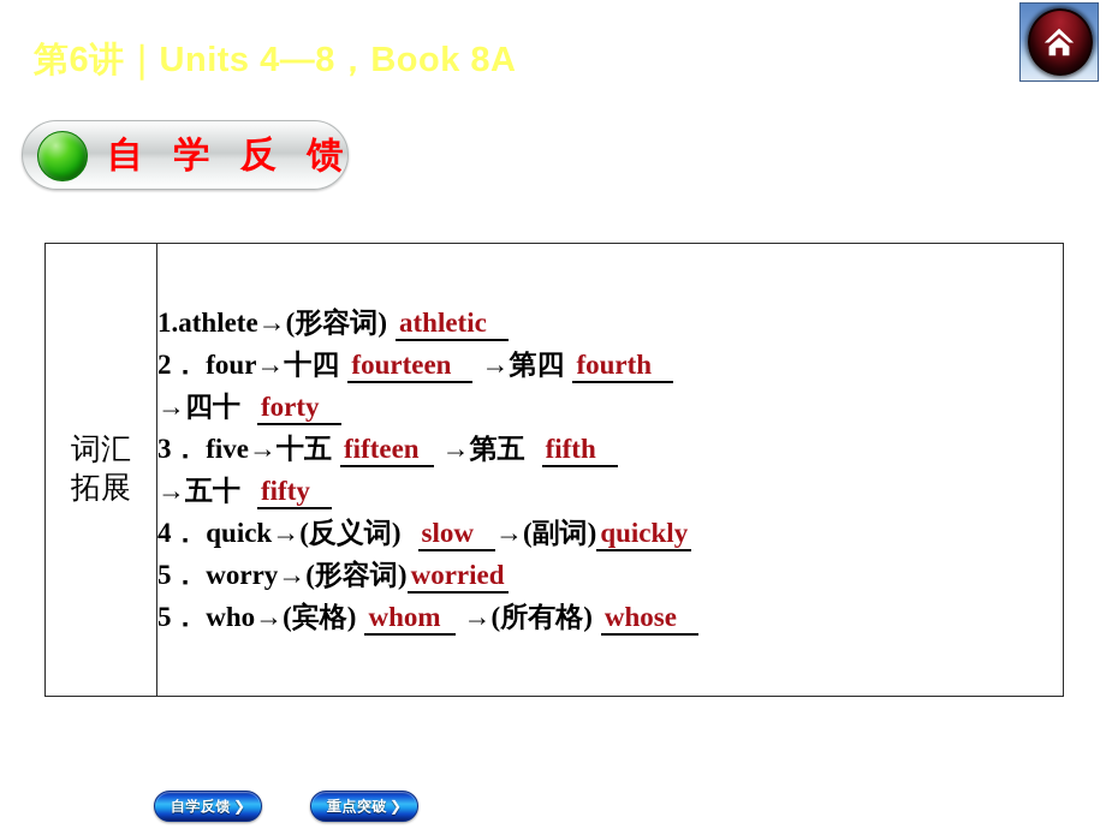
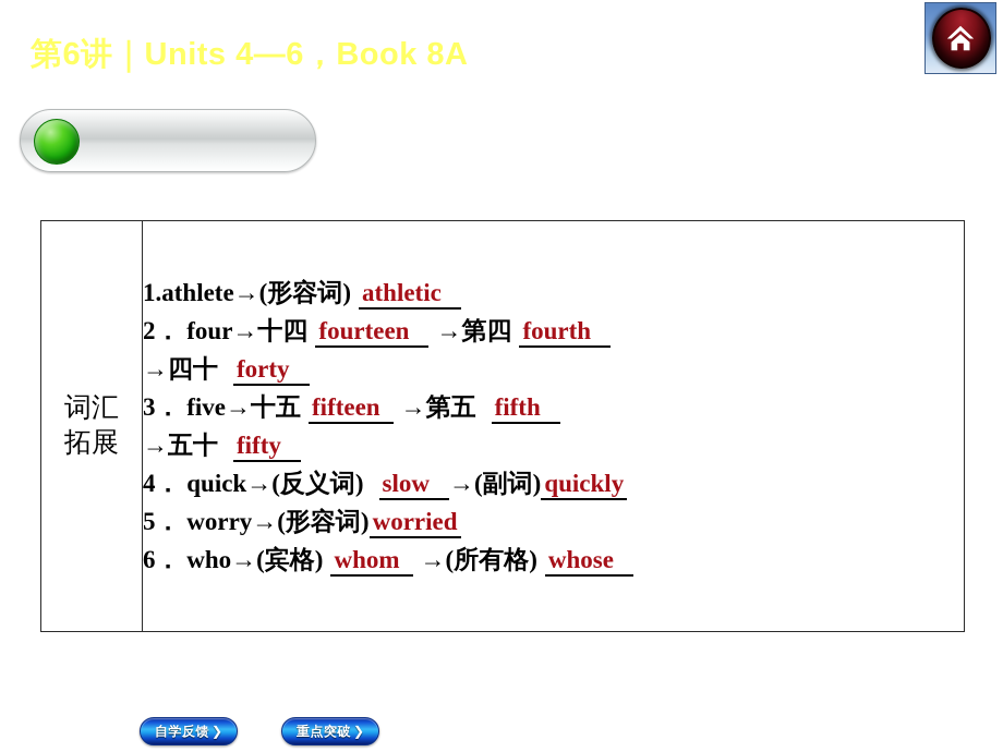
- 第6讲｜Units 4—8，Book 8A
+ 第6讲｜Units 4—6，Book 8A
- 自 学 反 馈
- 词汇 拓展	1.athlete→(形容词) athletic 2． four→十四 fourteen →第四 fourth →四十 forty 3． five→十五 fifteen →第五 fifth →五十 fifty 4． quick→(反义词) slow →(副词)quickly 5． worry→(形容词)worried 5． who→(宾格) whom →(所有格) whose
+ 词汇 拓展	1.athlete→(形容词) athletic 2． four→十四 fourteen →第四 fourth →四十 forty 3． five→十五 fifteen →第五 fifth →五十 fifty 4． quick→(反义词) slow →(副词)quickly 5． worry→(形容词)worried 6． who→(宾格) whom →(所有格) whose
  自学反馈
  ❯
  重点突破
  ❯
